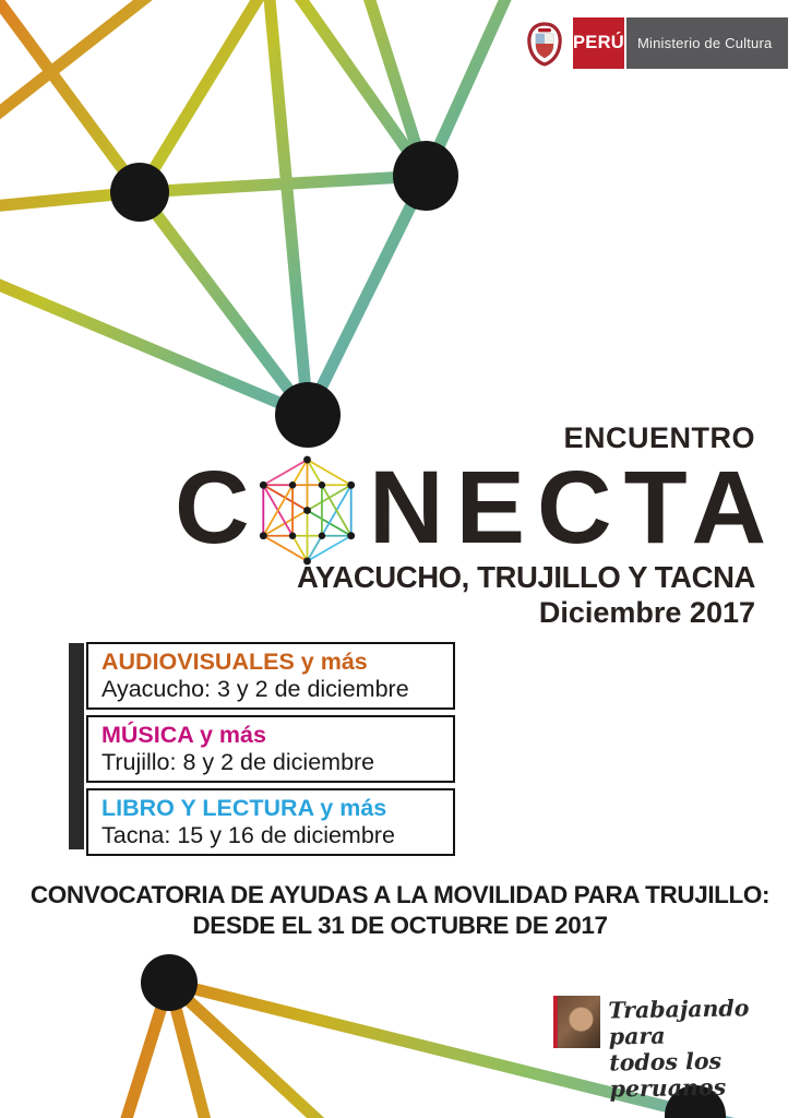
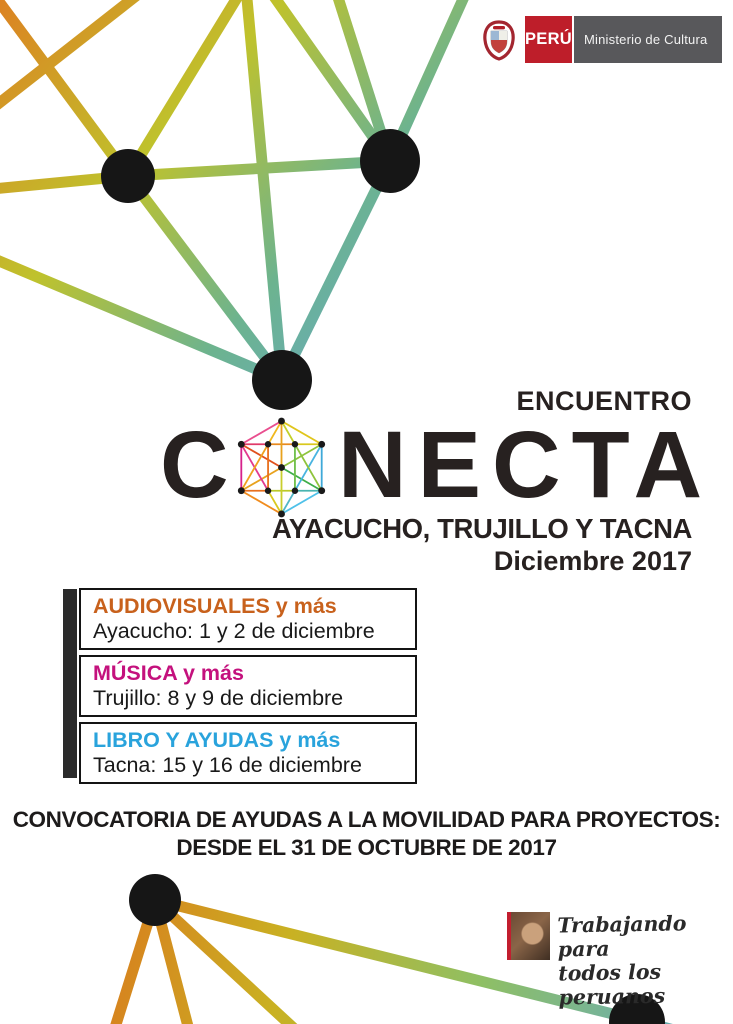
  PERÚ
  Ministerio de Cultura
  ENCUENTRO
  C
  NECTA
  AYACUCHO, TRUJILLO Y TACNA
  Diciembre 2017
  AUDIOVISUALES y más
- Ayacucho: 3 y 2 de diciembre
+ Ayacucho: 1 y 2 de diciembre
  MÚSICA y más
- Trujillo: 8 y 2 de diciembre
+ Trujillo: 8 y 9 de diciembre
- LIBRO Y LECTURA y más
+ LIBRO Y AYUDAS y más
  Tacna: 15 y 16 de diciembre
- CONVOCATORIA DE AYUDAS A LA MOVILIDAD PARA TRUJILLO:
+ CONVOCATORIA DE AYUDAS A LA MOVILIDAD PARA PROYECTOS:
  DESDE EL 31 DE OCTUBRE DE 2017
  Trabajando para
  todos los peruanos
